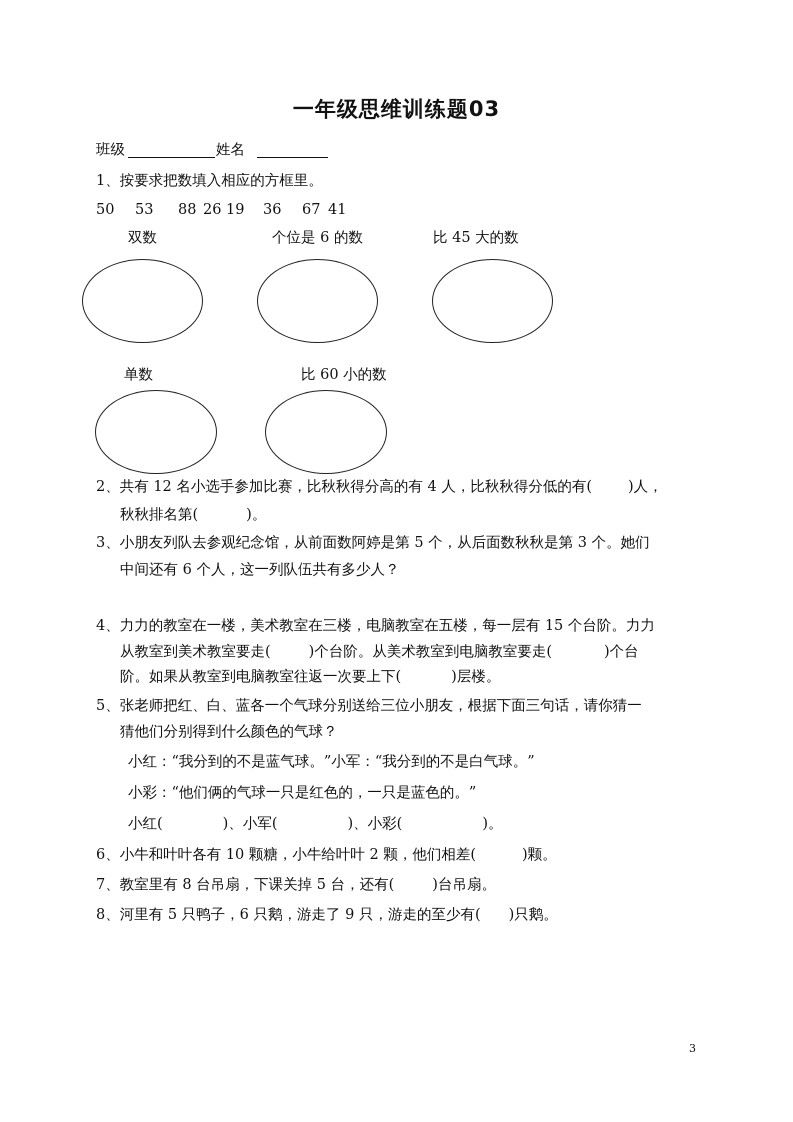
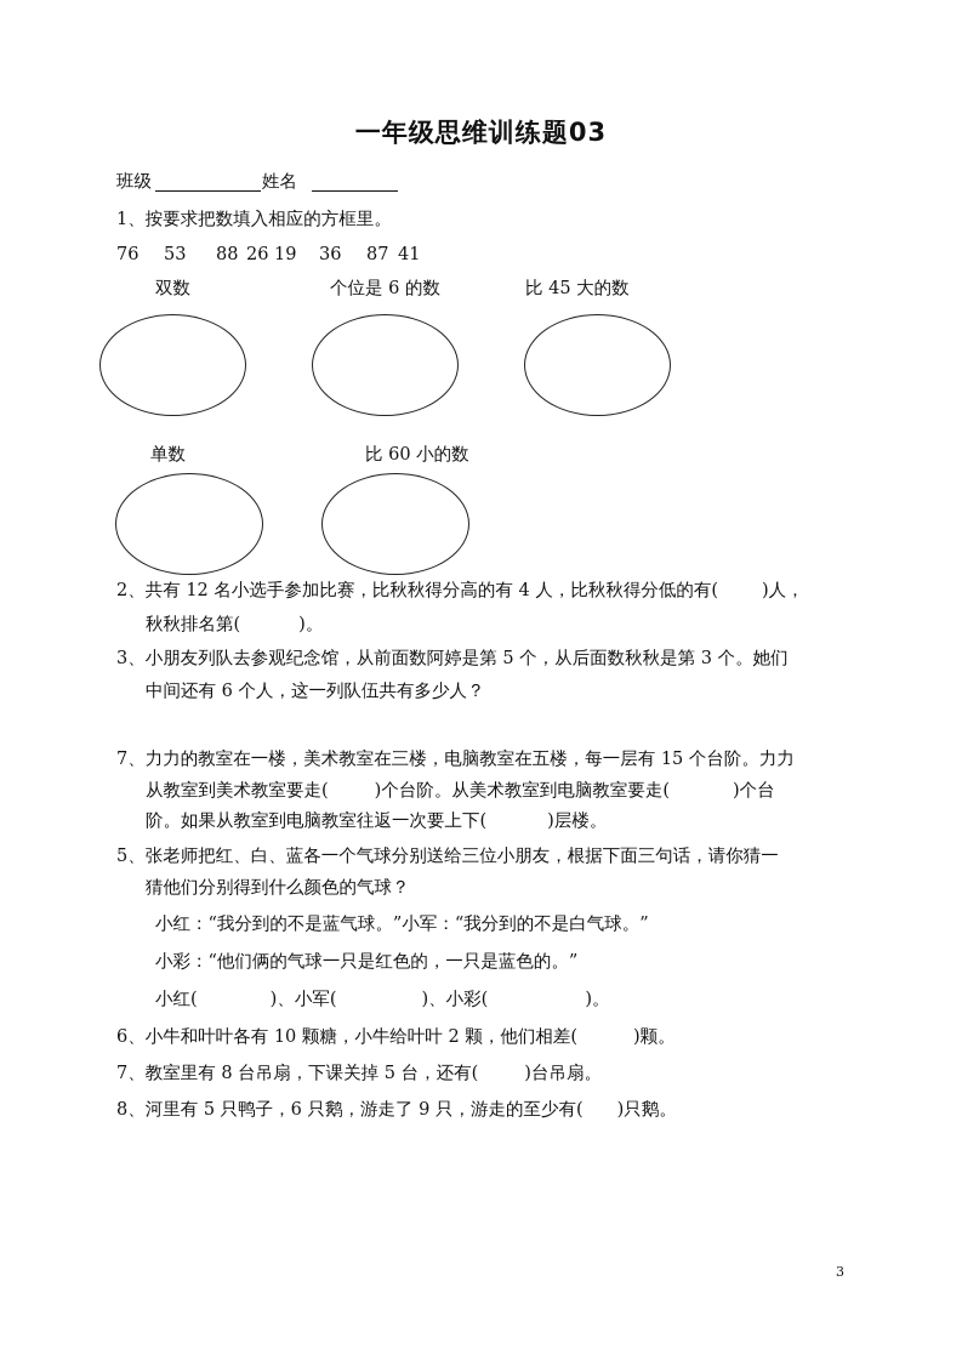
  一年级思维训练题03
  班级
  姓名
  1、按要求把数填入相应的方框里。
- 50
+ 76
  53
  88
  26
  19
  36
- 67
+ 87
  41
  双数
  个位是 6 的数
  比 45 大的数
  单数
  比 60 小的数
  2、共有 12 名小选手参加比赛，比秋秋得分高的有 4 人，比秋秋得分低的有( )人，
  秋秋排名第( )。
  3、小朋友列队去参观纪念馆，从前面数阿婷是第 5 个，从后面数秋秋是第 3 个。她们
  中间还有 6 个人，这一列队伍共有多少人？
- 4、力力的教室在一楼，美术教室在三楼，电脑教室在五楼，每一层有 15 个台阶。力力
+ 7、力力的教室在一楼，美术教室在三楼，电脑教室在五楼，每一层有 15 个台阶。力力
  从教室到美术教室要走( )个台阶。从美术教室到电脑教室要走( )个台
  阶。如果从教室到电脑教室往返一次要上下( )层楼。
  5、张老师把红、白、蓝各一个气球分别送给三位小朋友，根据下面三句话，请你猜一
  猜他们分别得到什么颜色的气球？
  小红：“我分到的不是蓝气球。”小军：“我分到的不是白气球。”
  小彩：“他们俩的气球一只是红色的，一只是蓝色的。”
  小红( )、小军( )、小彩( )。
  6、小牛和叶叶各有 10 颗糖，小牛给叶叶 2 颗，他们相差( )颗。
  7、教室里有 8 台吊扇，下课关掉 5 台，还有( )台吊扇。
  8、河里有 5 只鸭子，6 只鹅，游走了 9 只，游走的至少有( )只鹅。
  3
